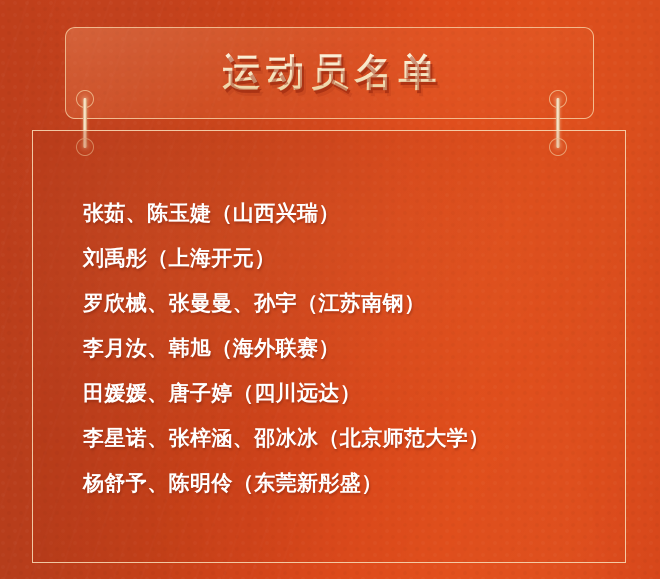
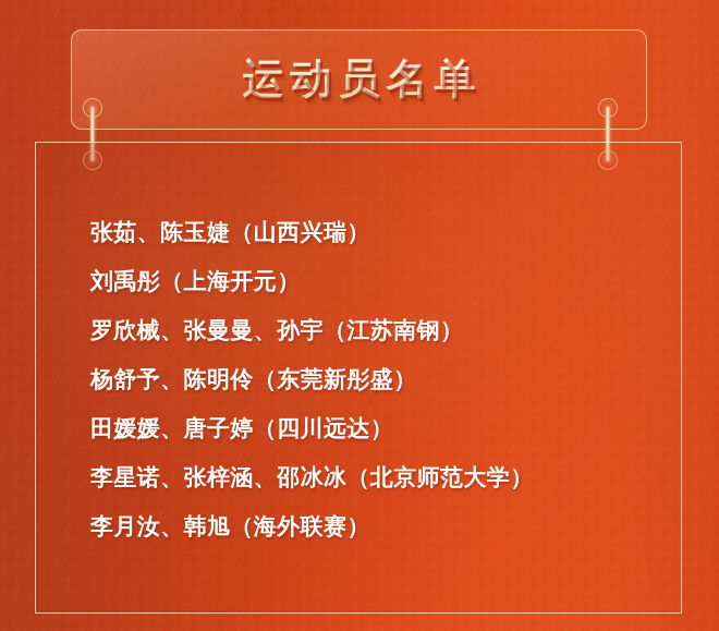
  运动员名单
  张茹、陈玉婕（山西兴瑞）
  刘禹彤（上海开元）
  罗欣械、张曼曼、孙宇（江苏南钢）
- 李月汝、韩旭（海外联赛）
+ 杨舒予、陈明伶（东莞新彤盛）
  田媛媛、唐子婷（四川远达）
  李星诺、张梓涵、邵冰冰（北京师范大学）
- 杨舒予、陈明伶（东莞新彤盛）
+ 李月汝、韩旭（海外联赛）
